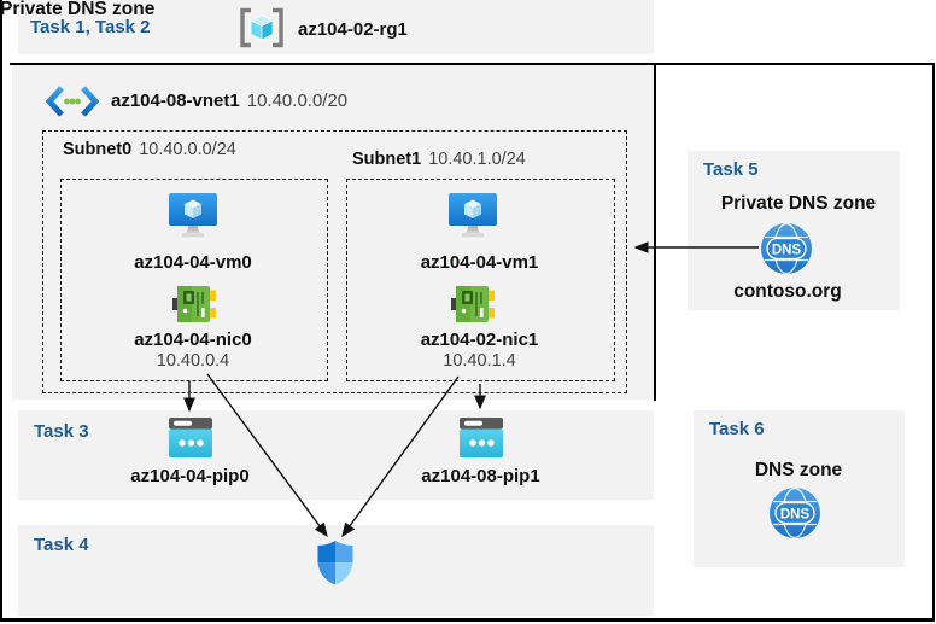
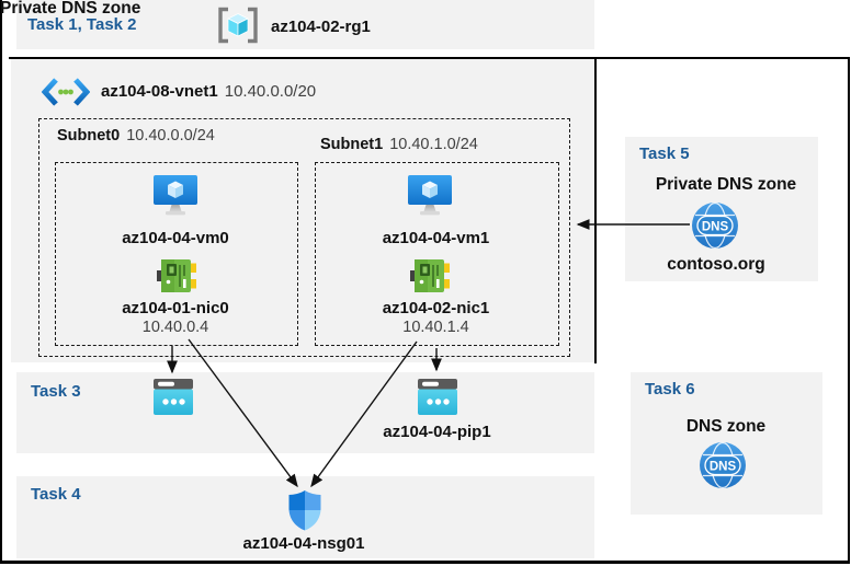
  Task 1, Task 2
  az104-02-rg1
  az104-08-vnet1
  10.40.0.0/20
  Subnet0
  10.40.0.0/24
  az104-04-vm0
- az104-04-nic0
+ az104-01-nic0
  10.40.0.4
  Subnet1
  10.40.1.0/24
  az104-04-vm1
  az104-02-nic1
  10.40.1.4
  Task 3
- az104-04-pip0
- az104-08-pip1
+ az104-04-pip1
  Task 4
+ az104-04-nsg01
  Task 5
  Private DNS zone
  Private DNS zone
  DNS
  contoso.org
  Task 6
  DNS zone
  DNS
